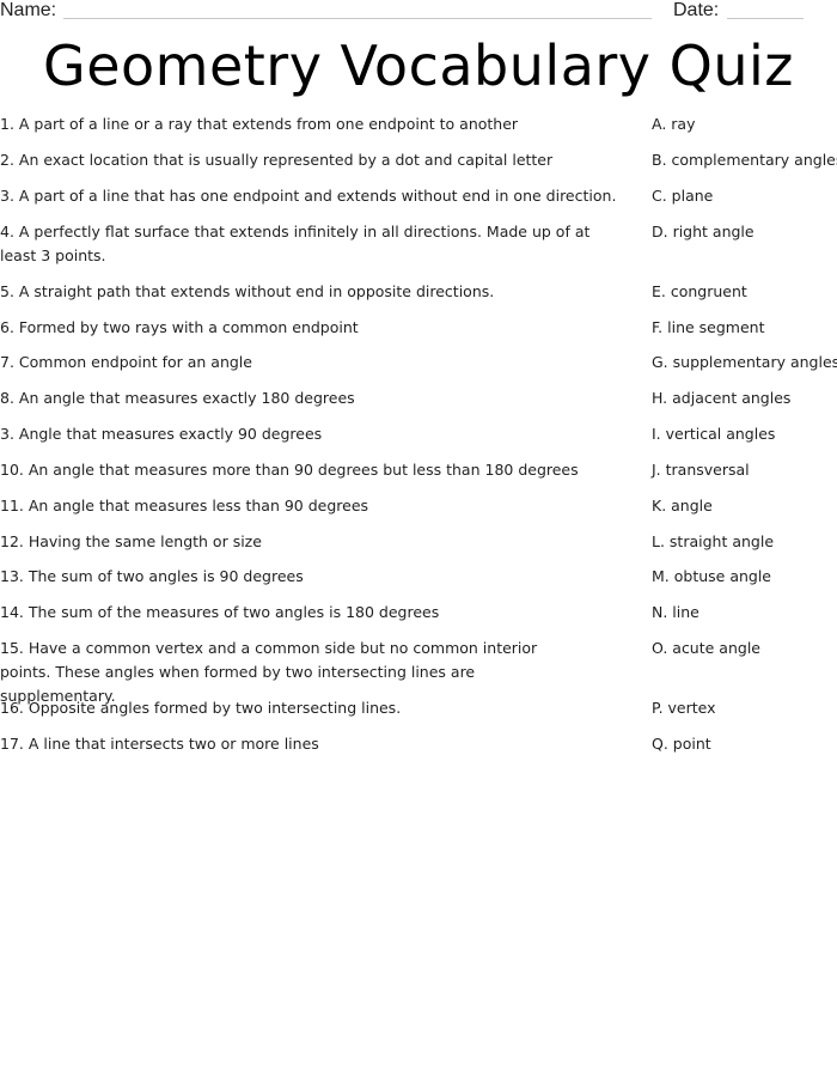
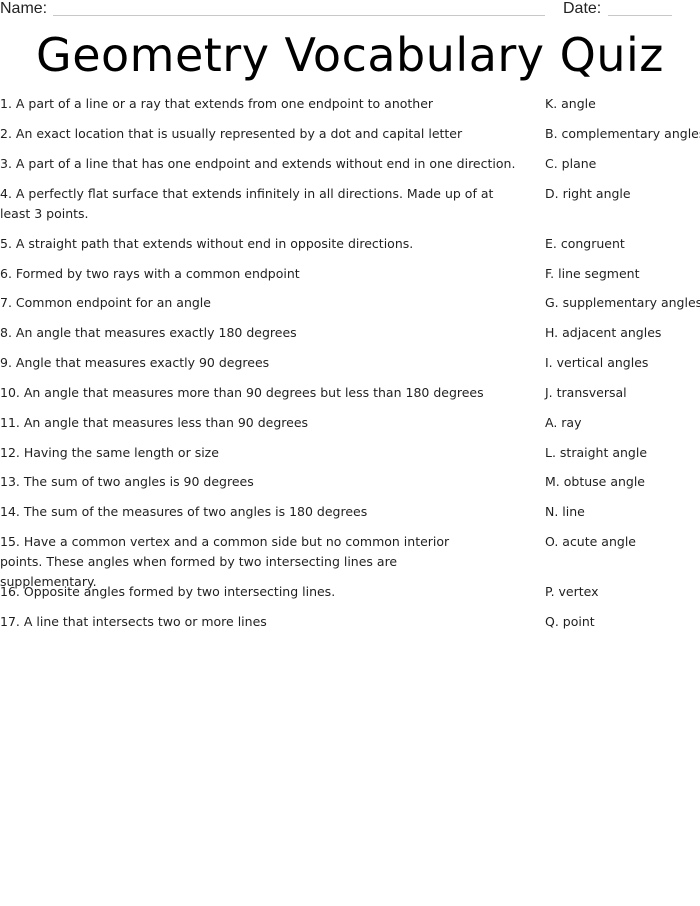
  Name:
  Date:
  Geometry Vocabulary Quiz
  1. A part of a line or a ray that extends from one endpoint to another
  2. An exact location that is usually represented by a dot and capital letter
  3. A part of a line that has one endpoint and extends without end in one direction.
  4. A perfectly flat surface that extends infinitely in all directions. Made up of at least 3 points.
  5. A straight path that extends without end in opposite directions.
  6. Formed by two rays with a common endpoint
  7. Common endpoint for an angle
  8. An angle that measures exactly 180 degrees
- 3. Angle that measures exactly 90 degrees
+ 9. Angle that measures exactly 90 degrees
  10. An angle that measures more than 90 degrees but less than 180 degrees
  11. An angle that measures less than 90 degrees
  12. Having the same length or size
  13. The sum of two angles is 90 degrees
  14. The sum of the measures of two angles is 180 degrees
  15. Have a common vertex and a common side but no common interior points. These angles when formed by two intersecting lines are supplementary.
  16. Opposite angles formed by two intersecting lines.
  17. A line that intersects two or more lines
- A. ray
+ K. angle
  B. complementary angle
  C. plane
  D. right angle
  E. congruent
  F. line segment
  G. supplementary angles
  H. adjacent angles
  I. vertical angles
  J. transversal
- K. angle
+ A. ray
  L. straight angle
  M. obtuse angle
  N. line
  O. acute angle
  P. vertex
  Q. point
